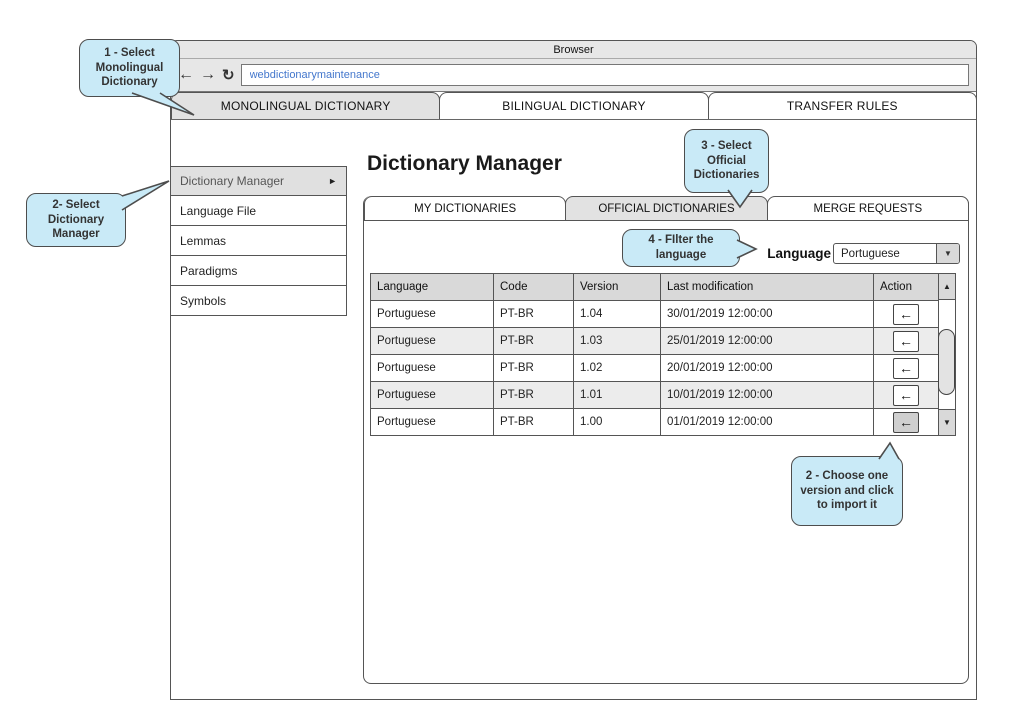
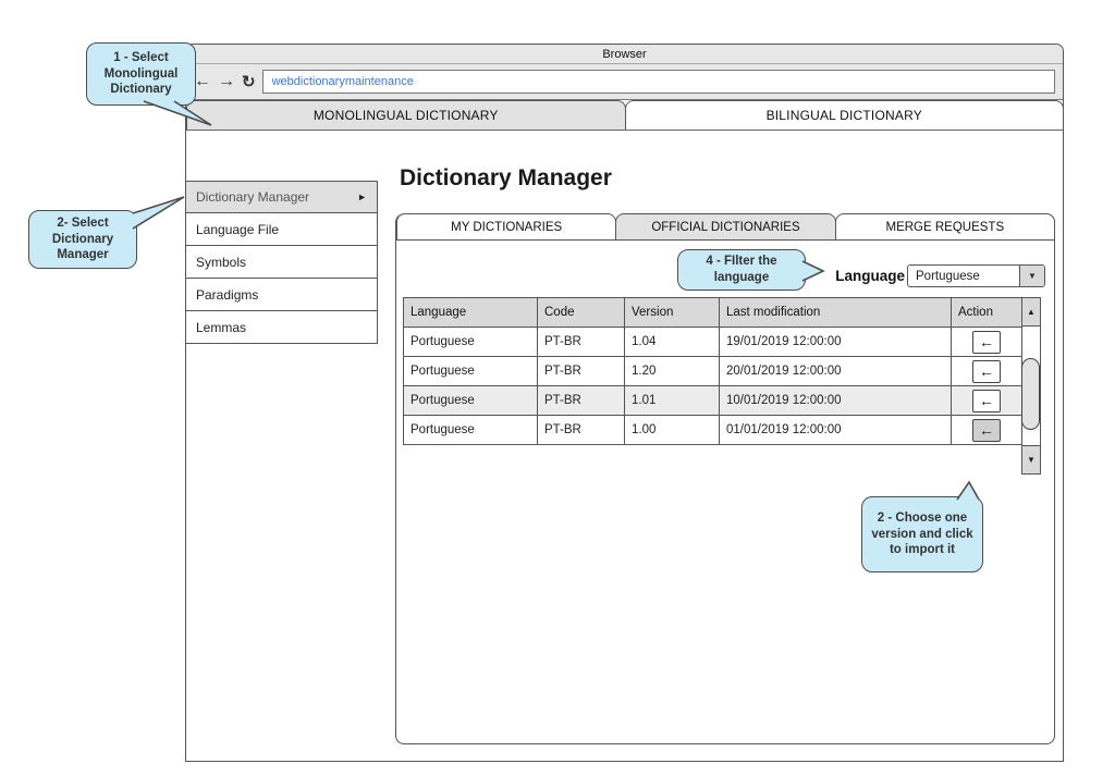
  Browser
  ←
  →
  ↻
  webdictionarymaintenance
  MONOLINGUAL DICTIONARY
  BILINGUAL DICTIONARY
- TRANSFER RULES
  Dictionary Manager
  ►
  Language File
- Lemmas
+ Symbols
  Paradigms
- Symbols
+ Lemmas
  Dictionary Manager
  MY DICTIONARIES
  OFFICIAL DICTIONARIES
  MERGE REQUESTS
  Language
  Portuguese
  ▼
  Language	Code	Version	Last modification	Action
- Portuguese	PT-BR	1.04	30/01/2019 12:00:00	←
+ Portuguese	PT-BR	1.04	19/01/2019 12:00:00	←
- Portuguese	PT-BR	1.03	25/01/2019 12:00:00	←
- Portuguese	PT-BR	1.02	20/01/2019 12:00:00	←
+ Portuguese	PT-BR	1.20	20/01/2019 12:00:00	←
  Portuguese	PT-BR	1.01	10/01/2019 12:00:00	←
  Portuguese	PT-BR	1.00	01/01/2019 12:00:00	←
  ▲
  ▼
  1 - Select Monolingual Dictionary
  2- Select Dictionary Manager
- 3 - Select Official Dictionaries
  4 - FIlter the language
  2 - Choose one version and click to import it
